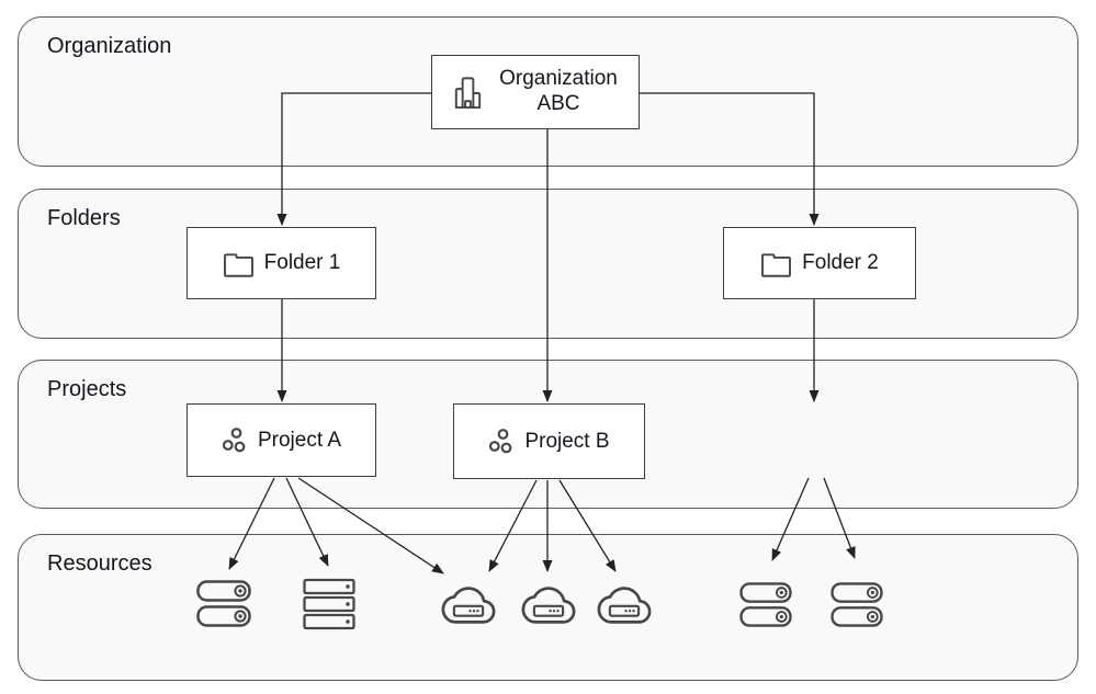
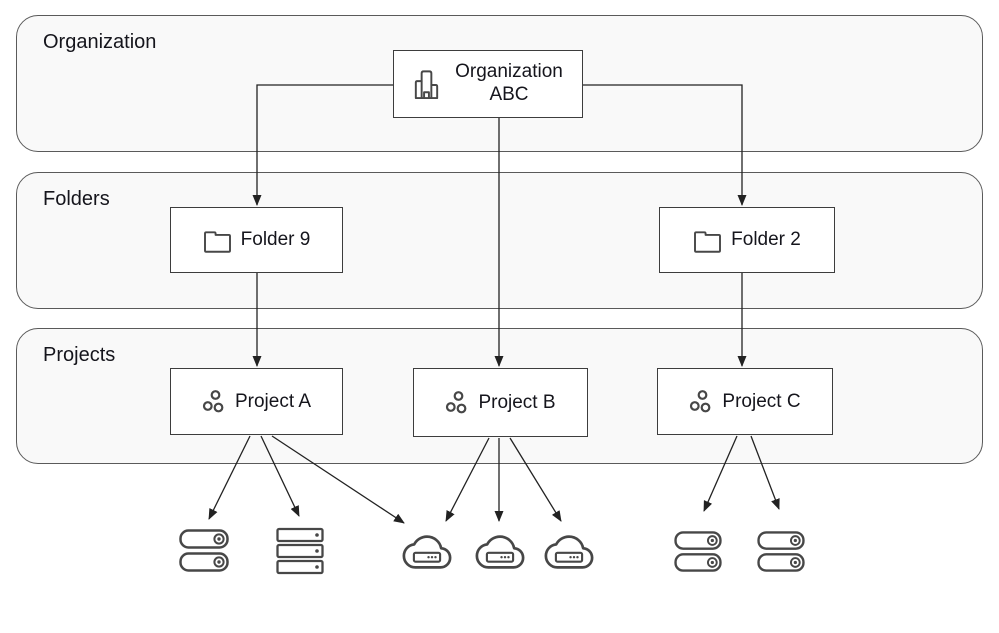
  Organization
  Folders
  Projects
- Resources
  Organization ABC
- Folder 1
+ Folder 9
  Folder 2
  Project A
  Project B
+ Project C
